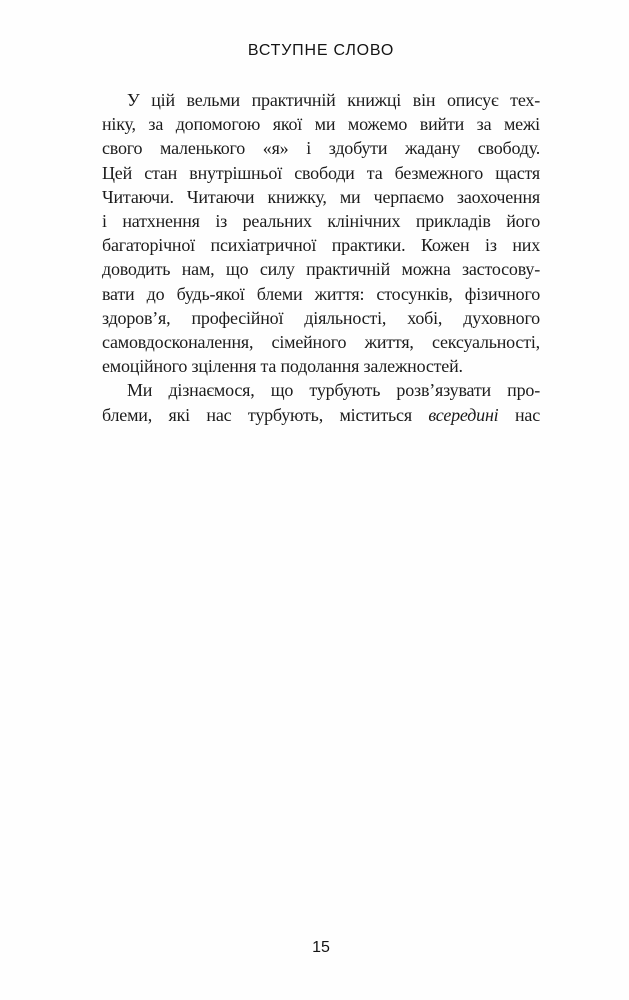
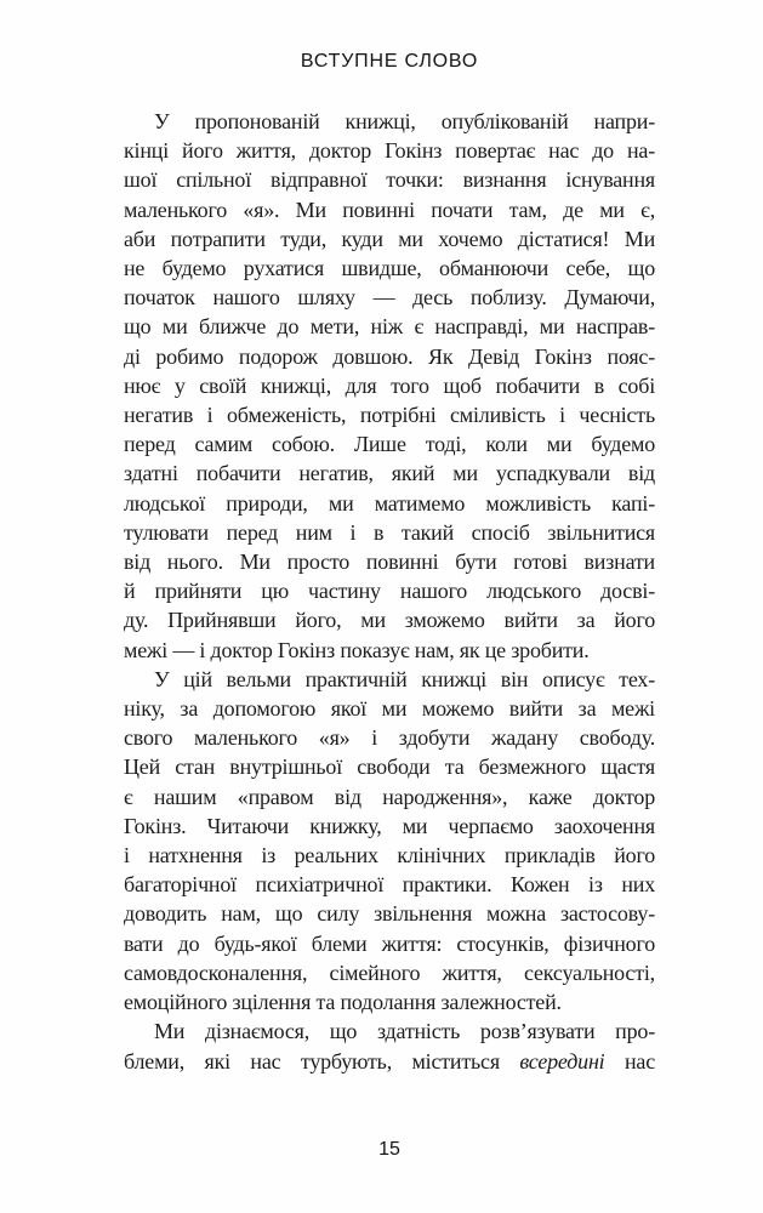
  ВСТУПНЕ СЛОВО
+ У пропонованій книжці, опублікованій напри-
+ кінці його життя, доктор Гокінз повертає нас до на-
+ шої спільної відправної точки: визнання існування
+ маленького «я». Ми повинні почати там, де ми є,
+ аби потрапити туди, куди ми хочемо дістатися! Ми
+ не будемо рухатися швидше, обманюючи себе, що
+ початок нашого шляху — десь поблизу. Думаючи,
+ що ми ближче до мети, ніж є насправді, ми насправ-
+ ді робимо подорож довшою. Як Девід Гокінз пояс-
+ нює у своїй книжці, для того щоб побачити в собі
+ негатив і обмеженість, потрібні сміливість і чесність
+ перед самим собою. Лише тоді, коли ми будемо
+ здатні побачити негатив, який ми успадкували від
+ людської природи, ми матимемо можливість капі-
+ тулювати перед ним і в такий спосіб звільнитися
+ від нього. Ми просто повинні бути готові визнати
+ й прийняти цю частину нашого людського досві-
+ ду. Прийнявши його, ми зможемо вийти за його
+ межі — і доктор Гокінз показує нам, як це зробити.
  У цій вельми практичній книжці він описує тех-
  ніку, за допомогою якої ми можемо вийти за межі
  свого маленького «я» і здобути жадану свободу.
  Цей стан внутрішньої свободи та безмежного щастя
+ є нашим «правом від народження», каже доктор
- Читаючи. Читаючи книжку, ми черпаємо заохочення
+ Гокінз. Читаючи книжку, ми черпаємо заохочення
  і натхнення із реальних клінічних прикладів його
  багаторічної психіатричної практики. Кожен із них
- доводить нам, що силу практичній можна застосову-
+ доводить нам, що силу звільнення можна застосову-
  вати до будь-якої блеми життя: стосунків, фізичного
- здоров’я, професійної діяльності, хобі, духовного
  самовдосконалення, сімейного життя, сексуальності,
  емоційного зцілення та подолання залежностей.
- Ми дізнаємося, що турбують розв’язувати про-
+ Ми дізнаємося, що здатність розв’язувати про-
  блеми, які нас турбують, міститься всередині нас
  15
